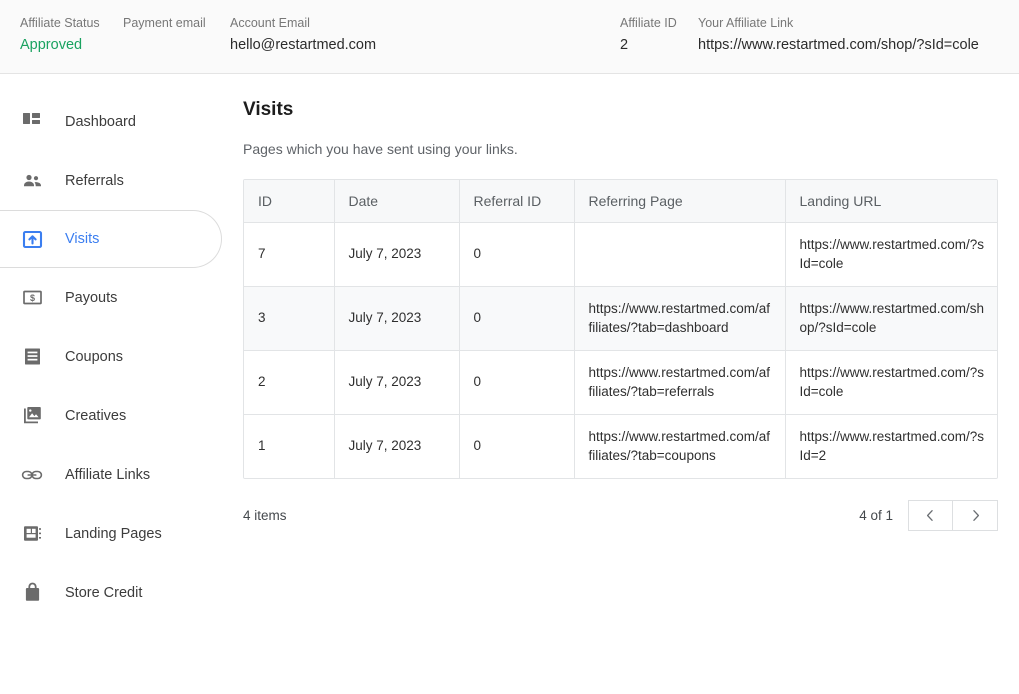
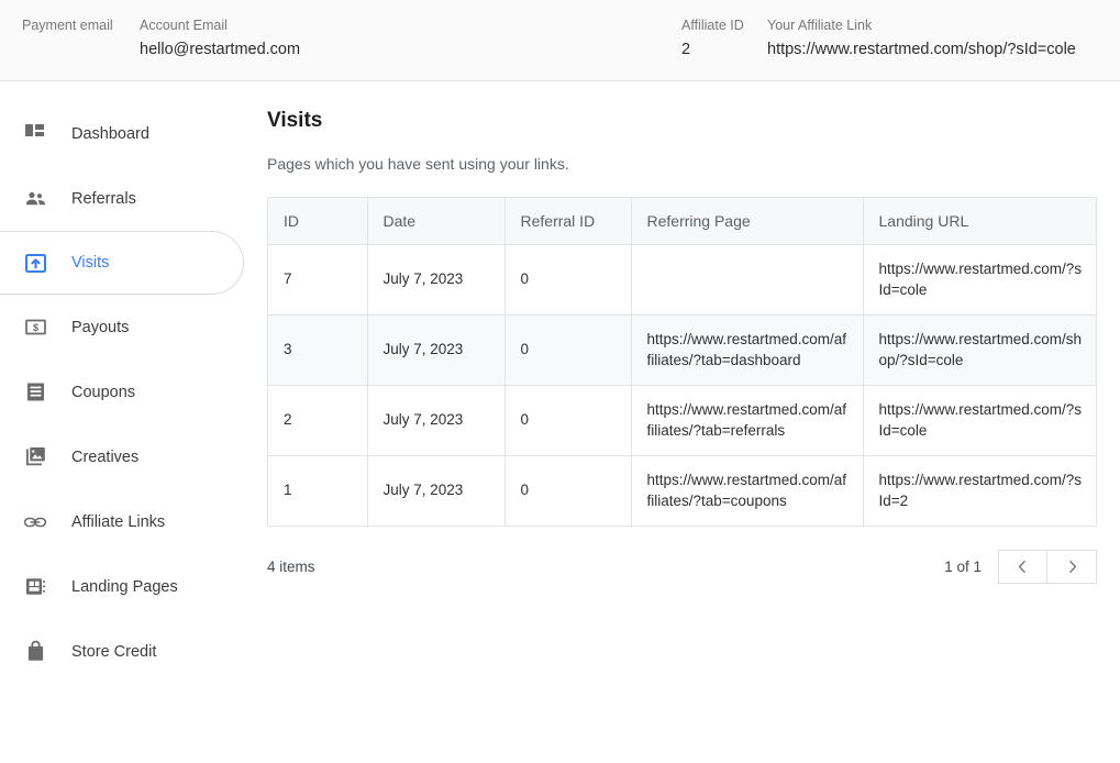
- Affiliate Status
- Approved
  Payment email
  Account Email
  hello@restartmed.com
  Affiliate ID
  2
  Your Affiliate Link
  https://www.restartmed.com/shop/?sId=cole
  Dashboard
  Referrals
  Visits
  $
  Payouts
  Coupons
  Creatives
  Affiliate Links
  Landing Pages
  Store Credit
  Visits
  Pages which you have sent using your links.
  ID	Date	Referral ID	Referring Page	Landing URL
  7	July 7, 2023	0		https://www.restartmed.com/?sId=cole
  3	July 7, 2023	0	https://www.restartmed.com/affiliates/?tab=dashboard	https://www.restartmed.com/shop/?sId=cole
  2	July 7, 2023	0	https://www.restartmed.com/affiliates/?tab=referrals	https://www.restartmed.com/?sId=cole
  1	July 7, 2023	0	https://www.restartmed.com/affiliates/?tab=coupons	https://www.restartmed.com/?sId=2
  4 items
- 4 of 1
+ 1 of 1
